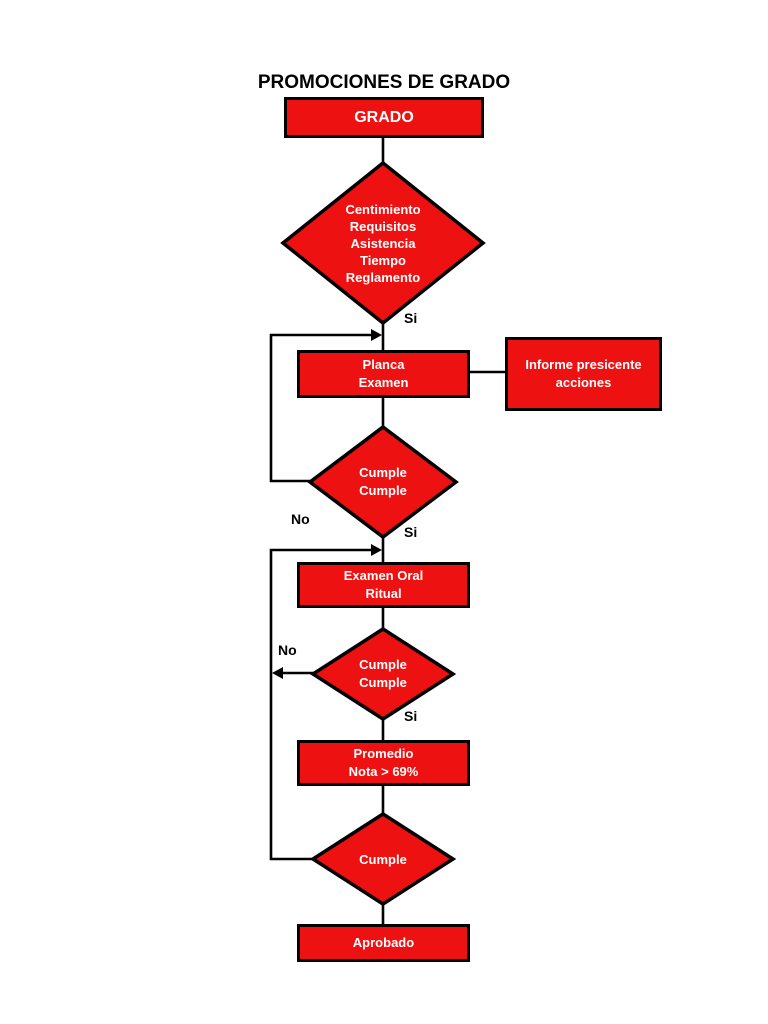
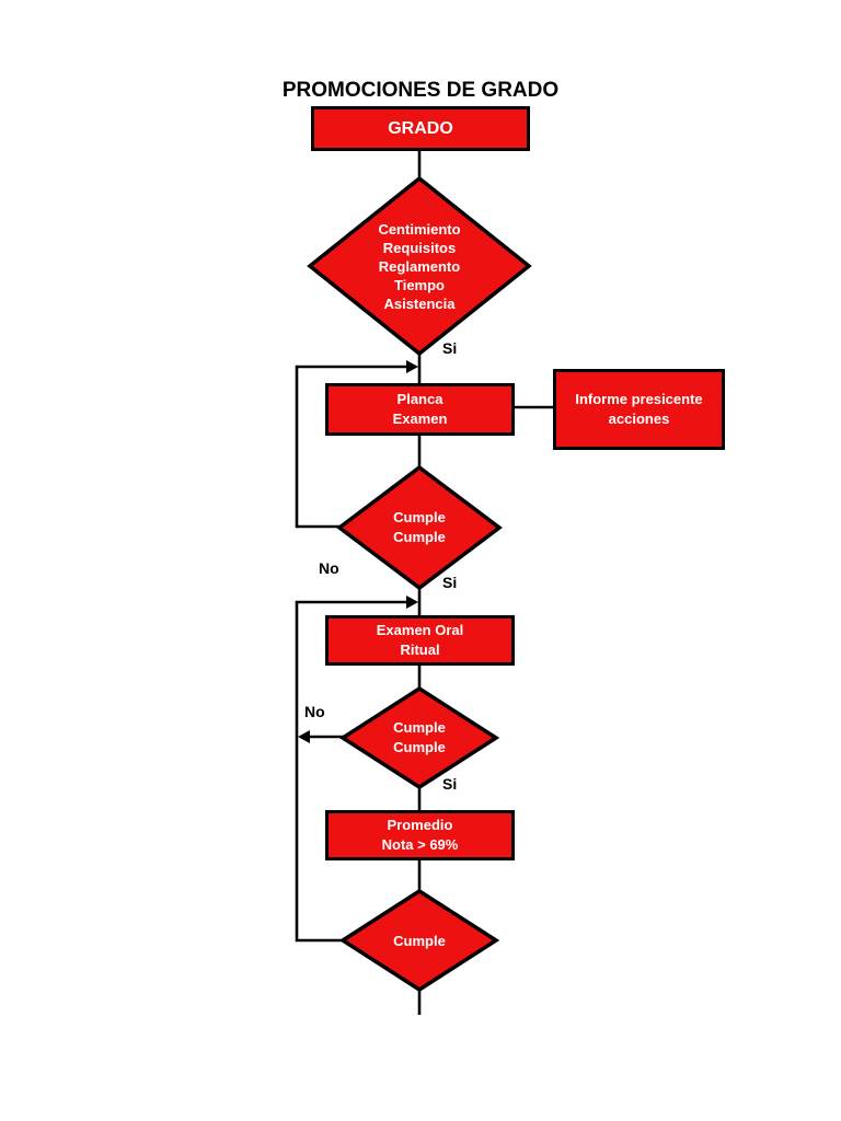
  PROMOCIONES DE GRADO
  GRADO
  Planca
  Examen
  Informe presicente
  acciones
  Examen Oral
  Ritual
  Promedio
  Nota > 69%
- Aprobado
  Centimiento
  Requisitos
- Asistencia
+ Reglamento
  Tiempo
- Reglamento
+ Asistencia
  Cumple
  Cumple
  Cumple
  Cumple
  Cumple
  Si
  No
  Si
  No
  Si
